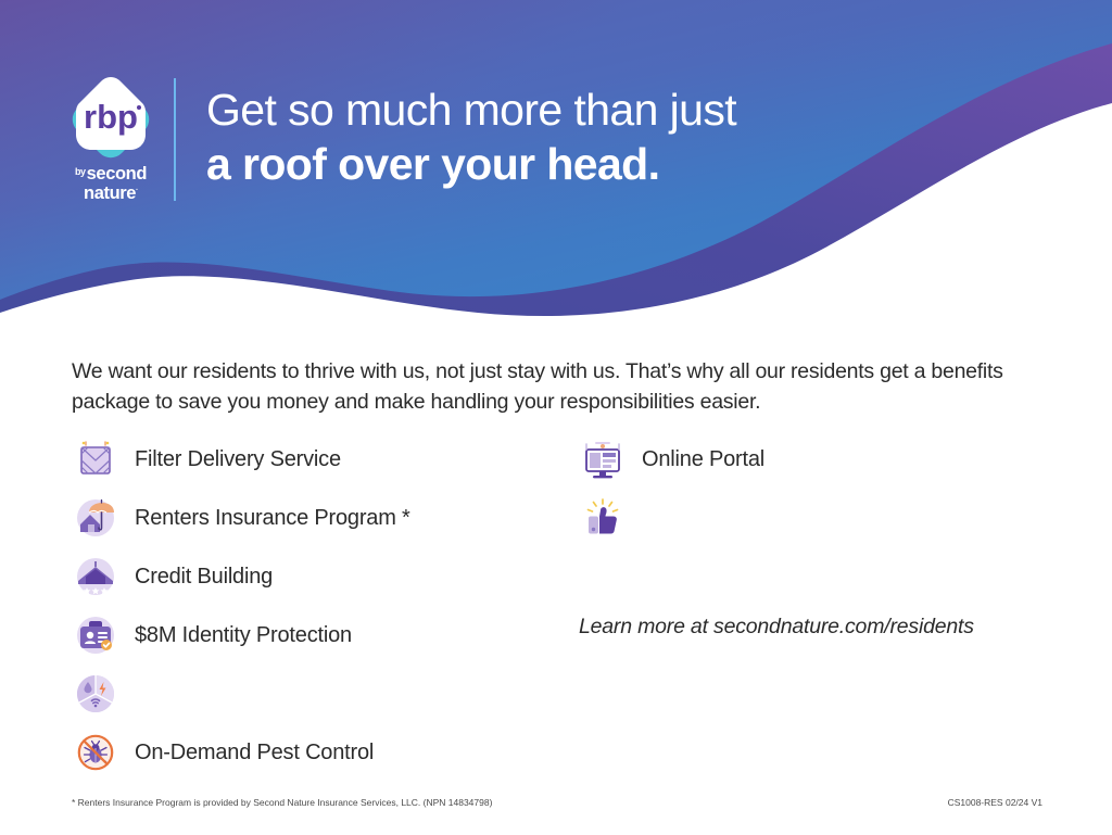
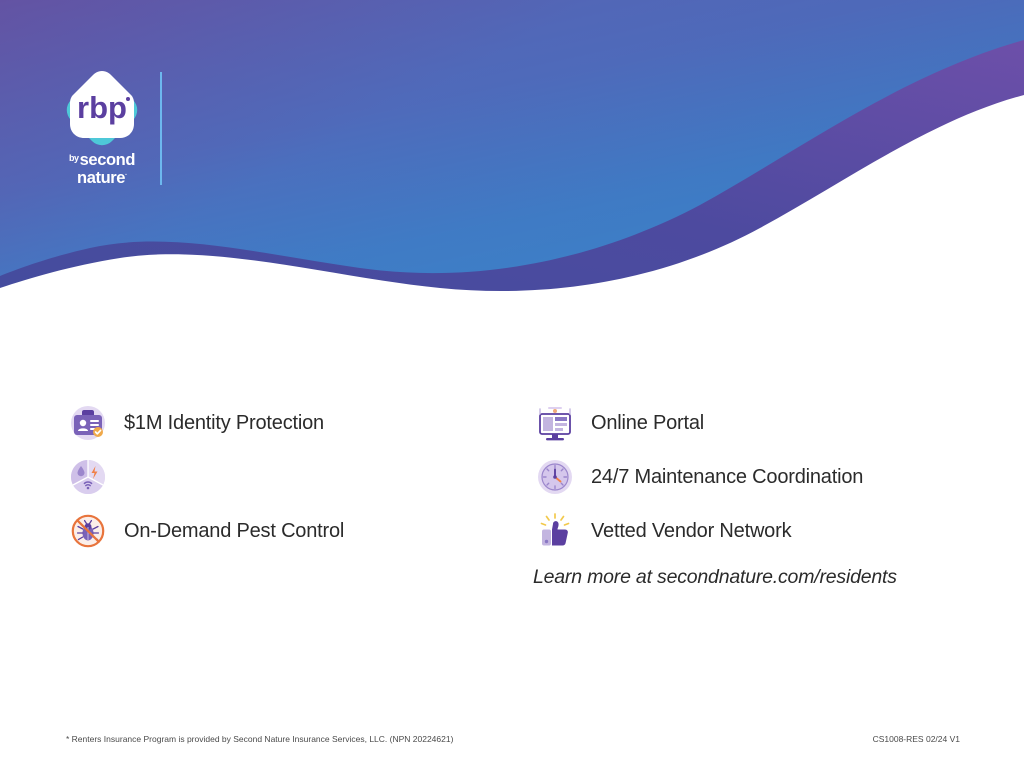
  rbp
  bysecond
  nature
- Get so much more than just
- a roof over your head.
- We want our residents to thrive with us, not just stay with us. That’s why all our residents get a benefits package to save you money and make handling your responsibilities easier.
- Filter Delivery Service
- Renters Insurance Program *
- Credit Building
- $8M Identity Protection
+ $1M Identity Protection
  On-Demand Pest Control
  Online Portal
+ 24/7 Maintenance Coordination
+ Vetted Vendor Network
  Learn more at secondnature.com/residents
- * Renters Insurance Program is provided by Second Nature Insurance Services, LLC. (NPN 14834798)
+ * Renters Insurance Program is provided by Second Nature Insurance Services, LLC. (NPN 20224621)
  CS1008-RES 02/24 V1
